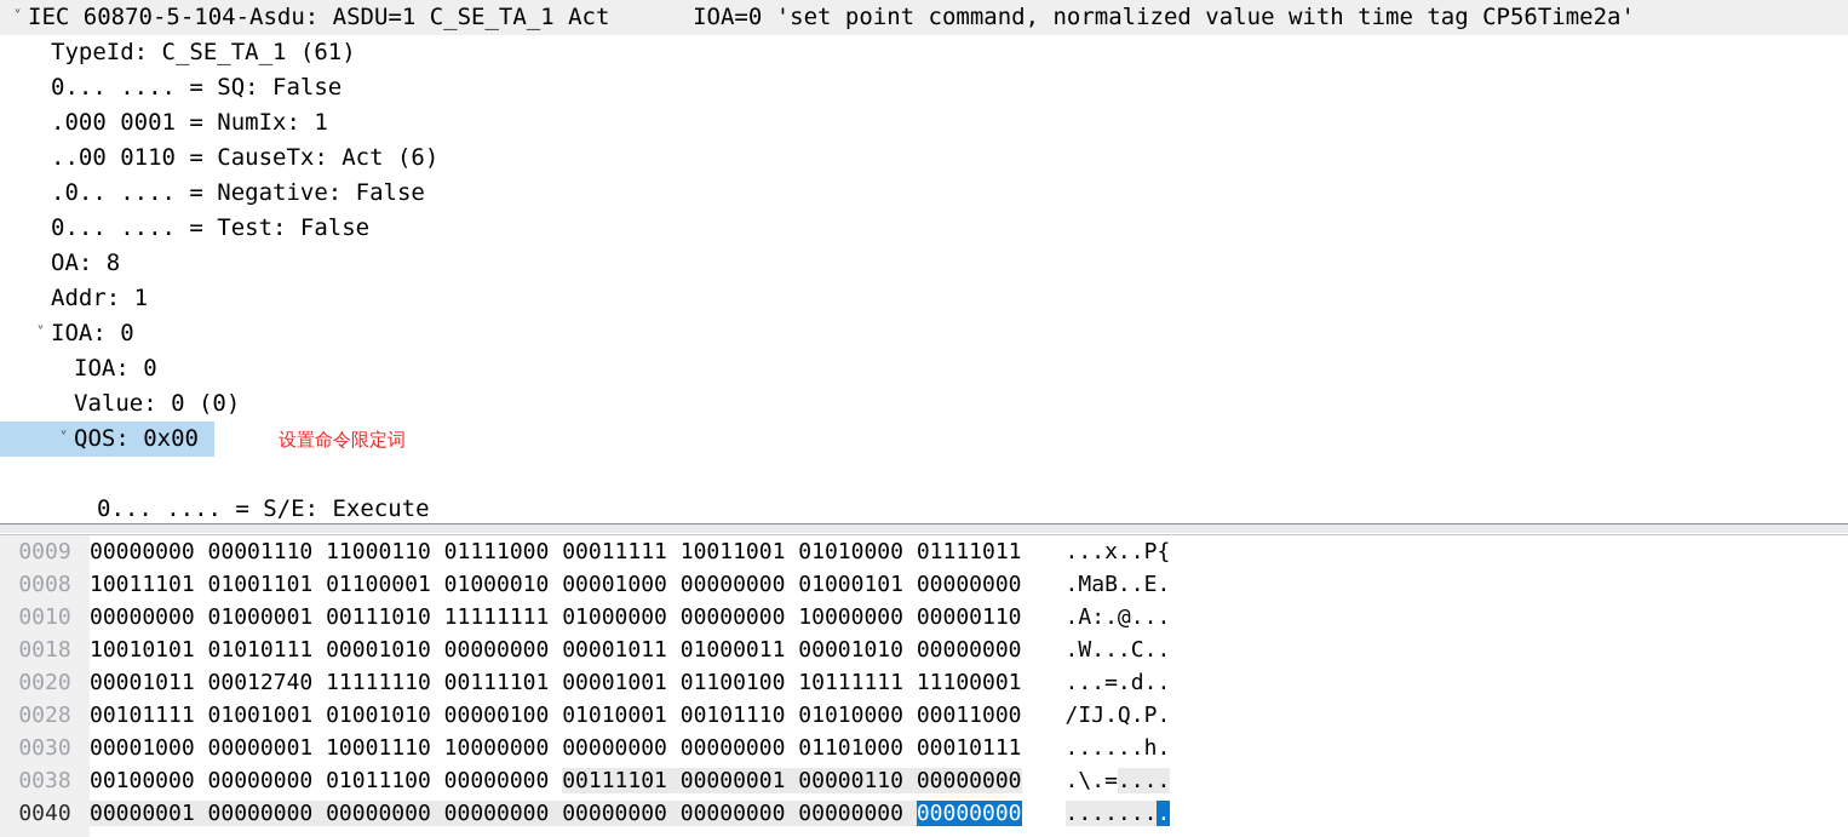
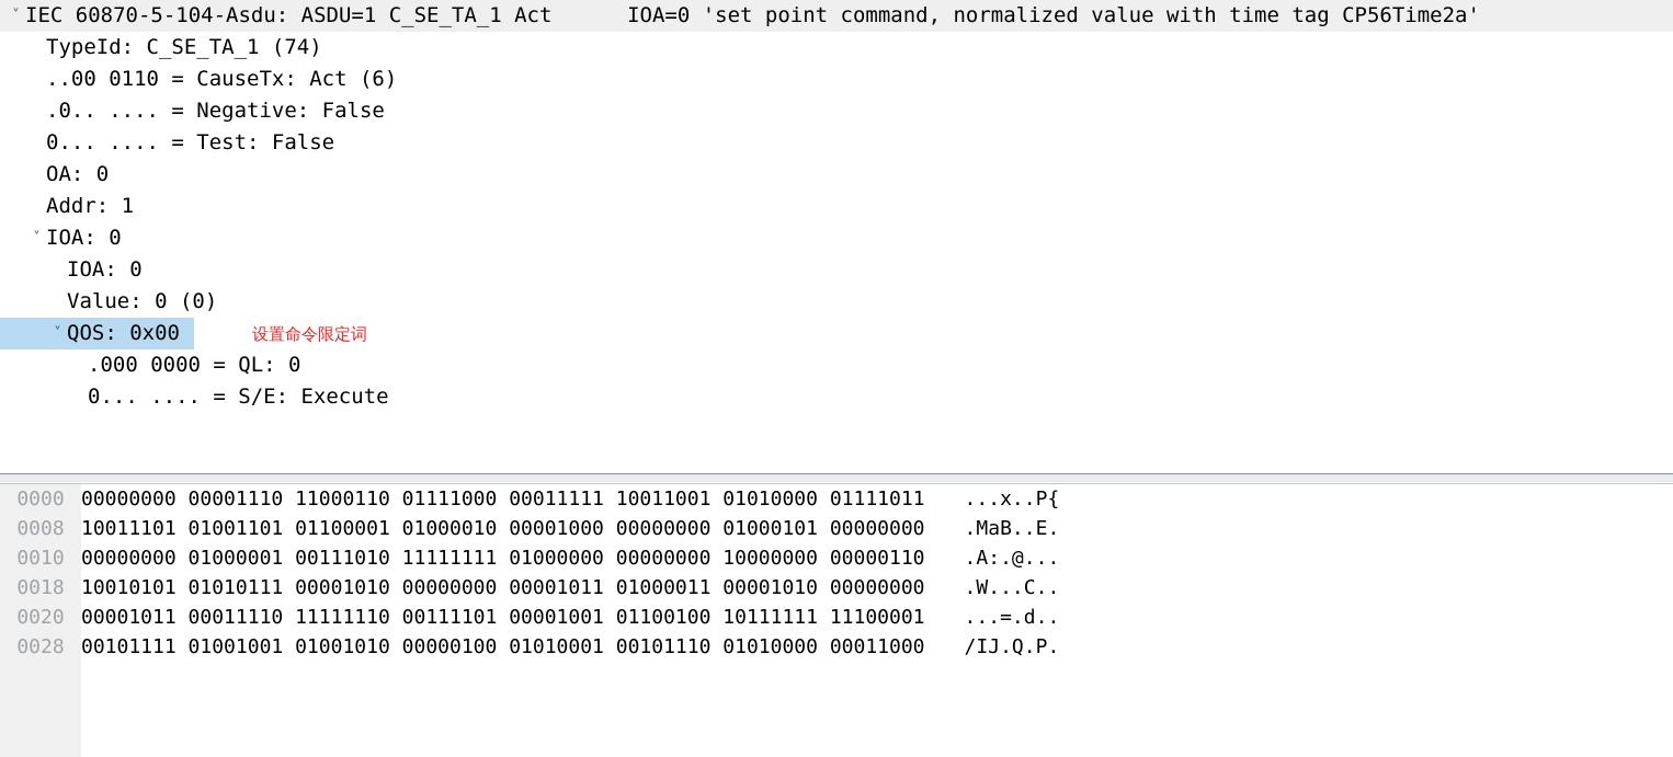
  ˅ IEC 60870-5-104-Asdu: ASDU=1 C_SE_TA_1 Act IOA=0 'set point command, normalized value with time tag CP56Time2a'
- TypeId: C_SE_TA_1 (61)
+ TypeId: C_SE_TA_1 (74)
- 0... .... = SQ: False
- .000 0001 = NumIx: 1
  ..00 0110 = CauseTx: Act (6)
  .0.. .... = Negative: False
  0... .... = Test: False
- OA: 8
+ OA: 0
  Addr: 1
  ˅ IOA: 0
  IOA: 0
  Value: 0 (0)
  ˅ QOS: 0x00 设置命令限定词
+ .000 0000 = QL: 0
  0... .... = S/E: Execute
- 0009 00000000 00001110 11000110 01111000 00011111 10011001 01010000 01111011 ...x..P{
+ 0000 00000000 00001110 11000110 01111000 00011111 10011001 01010000 01111011 ...x..P{
  0008 10011101 01001101 01100001 01000010 00001000 00000000 01000101 00000000 .MaB..E.
  0010 00000000 01000001 00111010 11111111 01000000 00000000 10000000 00000110 .A:.@...
  0018 10010101 01010111 00001010 00000000 00001011 01000011 00001010 00000000 .W...C..
- 0020 00001011 00012740 11111110 00111101 00001001 01100100 10111111 11100001 ...=.d..
+ 0020 00001011 00011110 11111110 00111101 00001001 01100100 10111111 11100001 ...=.d..
  0028 00101111 01001001 01001010 00000100 01010001 00101110 01010000 00011000 /IJ.Q.P.
- 0030 00001000 00000001 10001110 10000000 00000000 00000000 01101000 00010111 ......h.
- 0038 00100000 00000000 01011100 00000000 00111101 00000001 00000110 00000000 .\.=....
- 0040 00000001 00000000 00000000 00000000 00000000 00000000 00000000 00000000 ........
